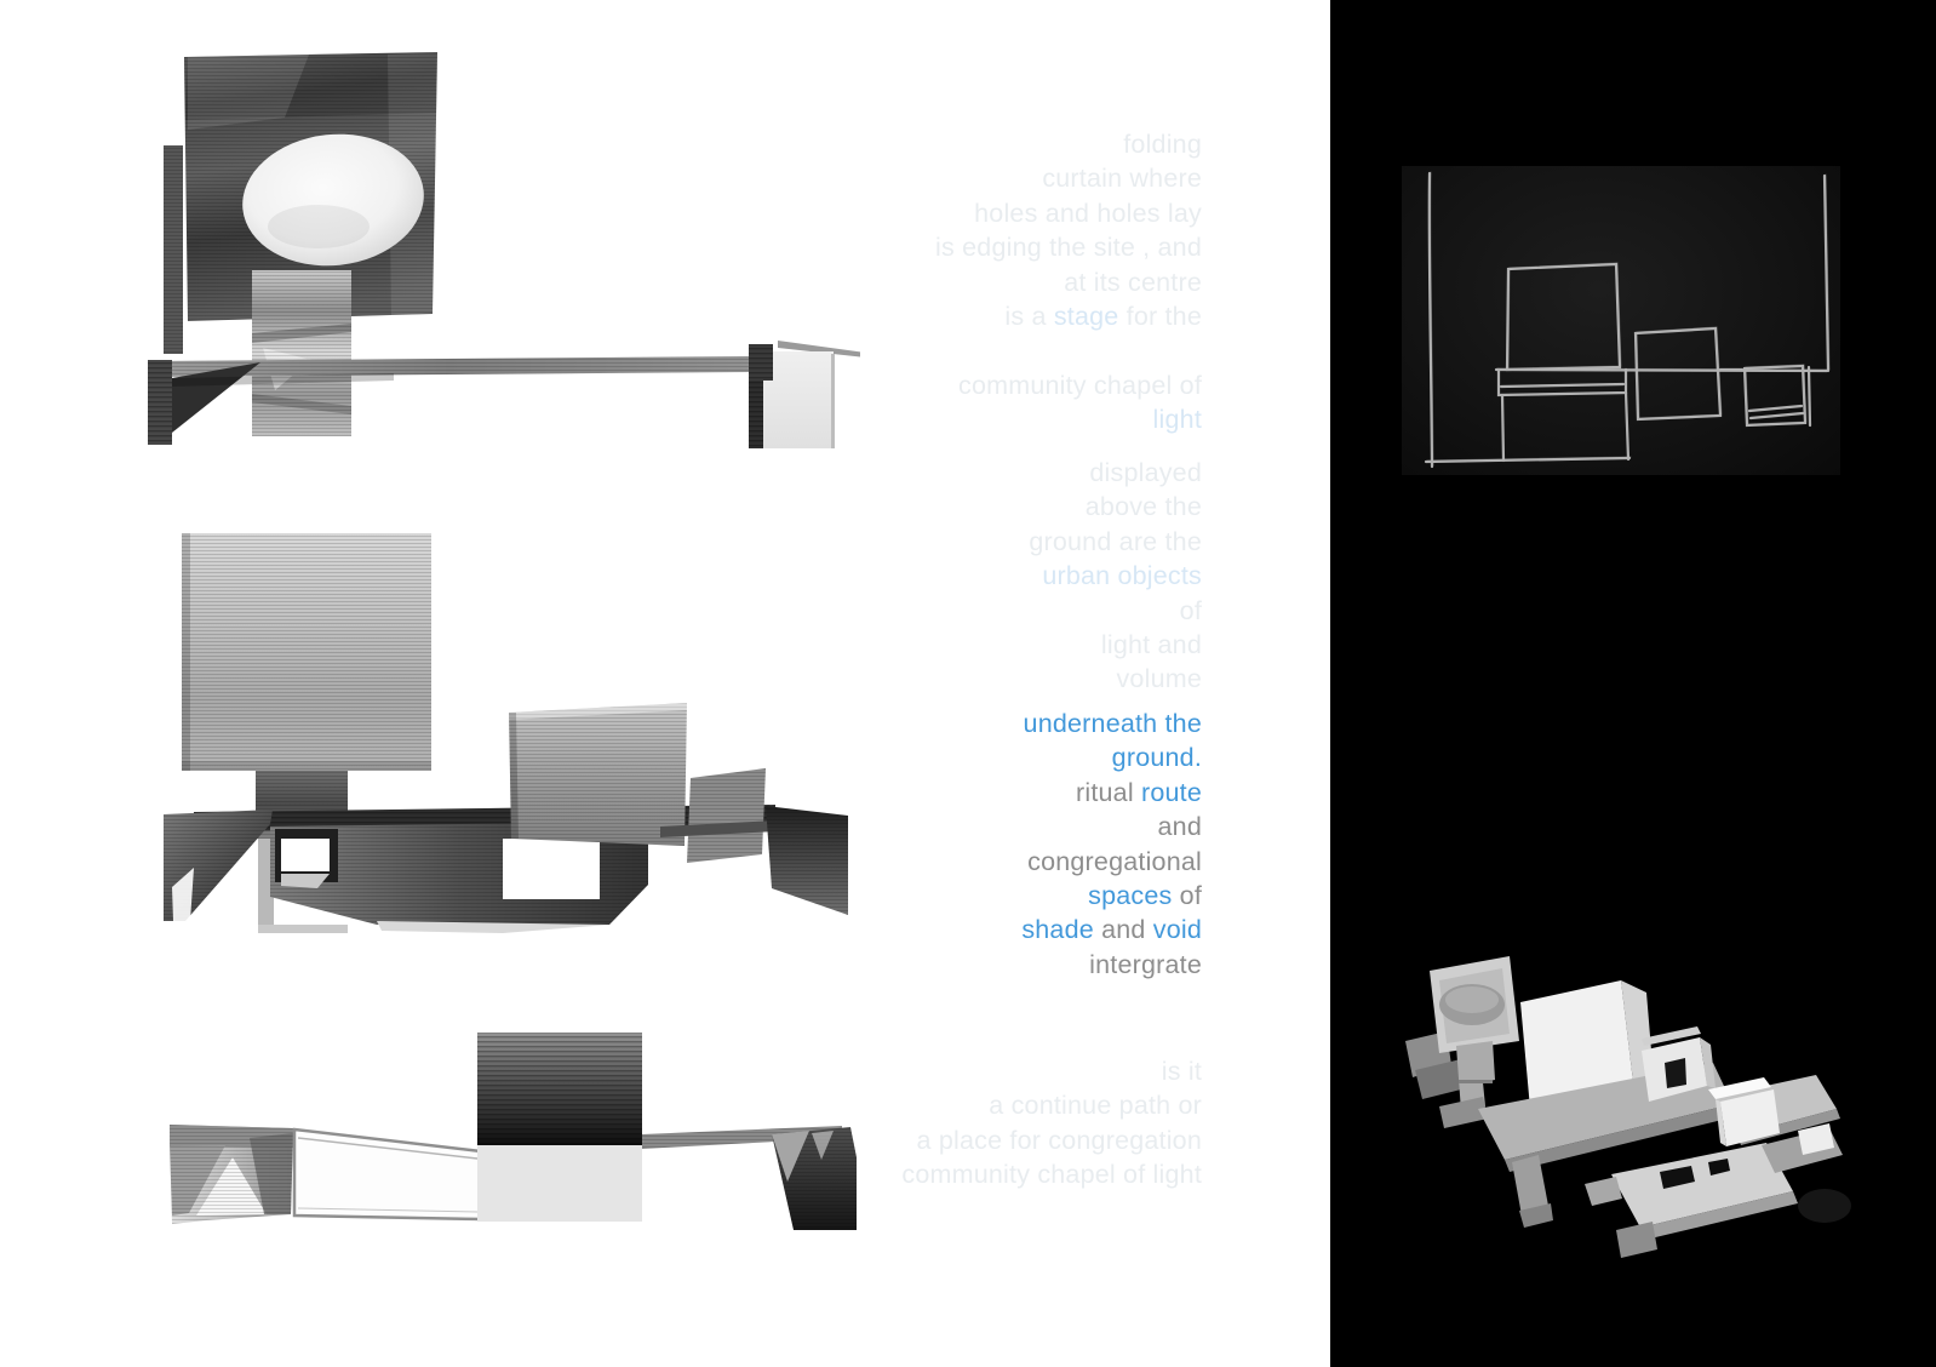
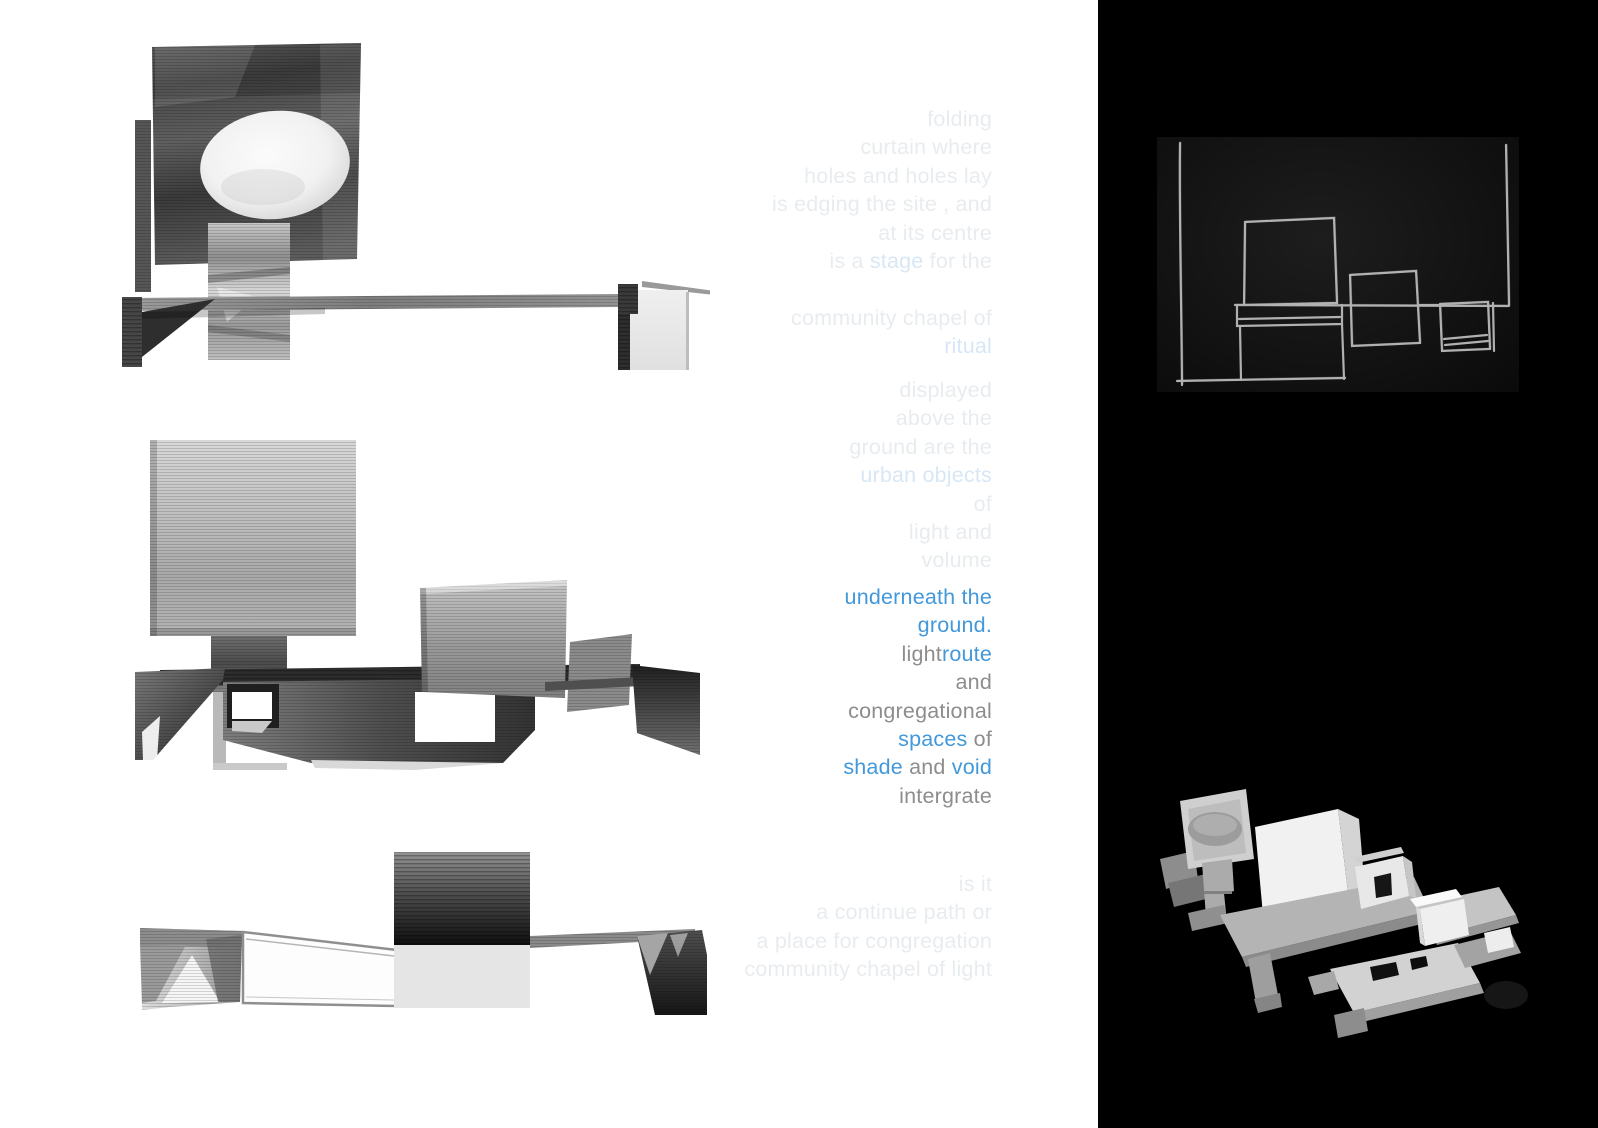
- light
+ ritual
  urban objects
  underneath the
  ground.
- ritual route
+ lightroute
  and
  congregational
  spaces of
  shade and void
  intergrate
